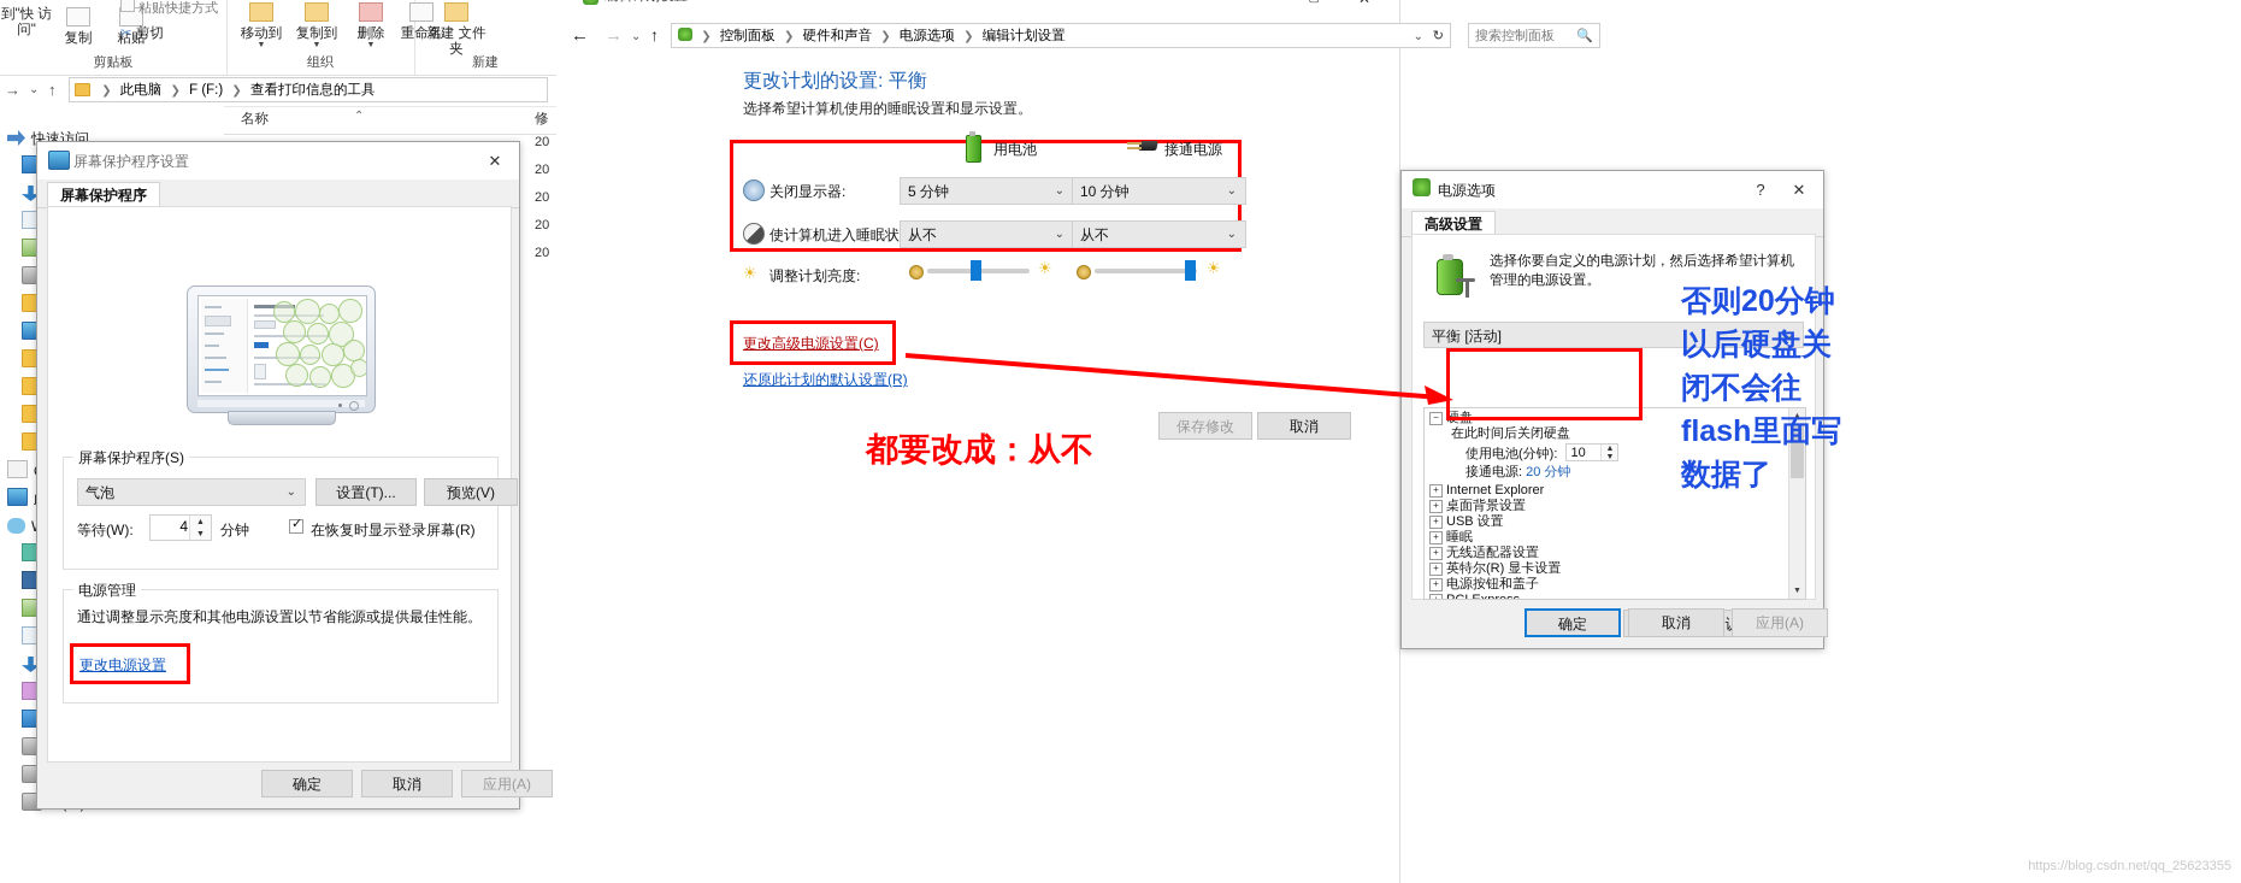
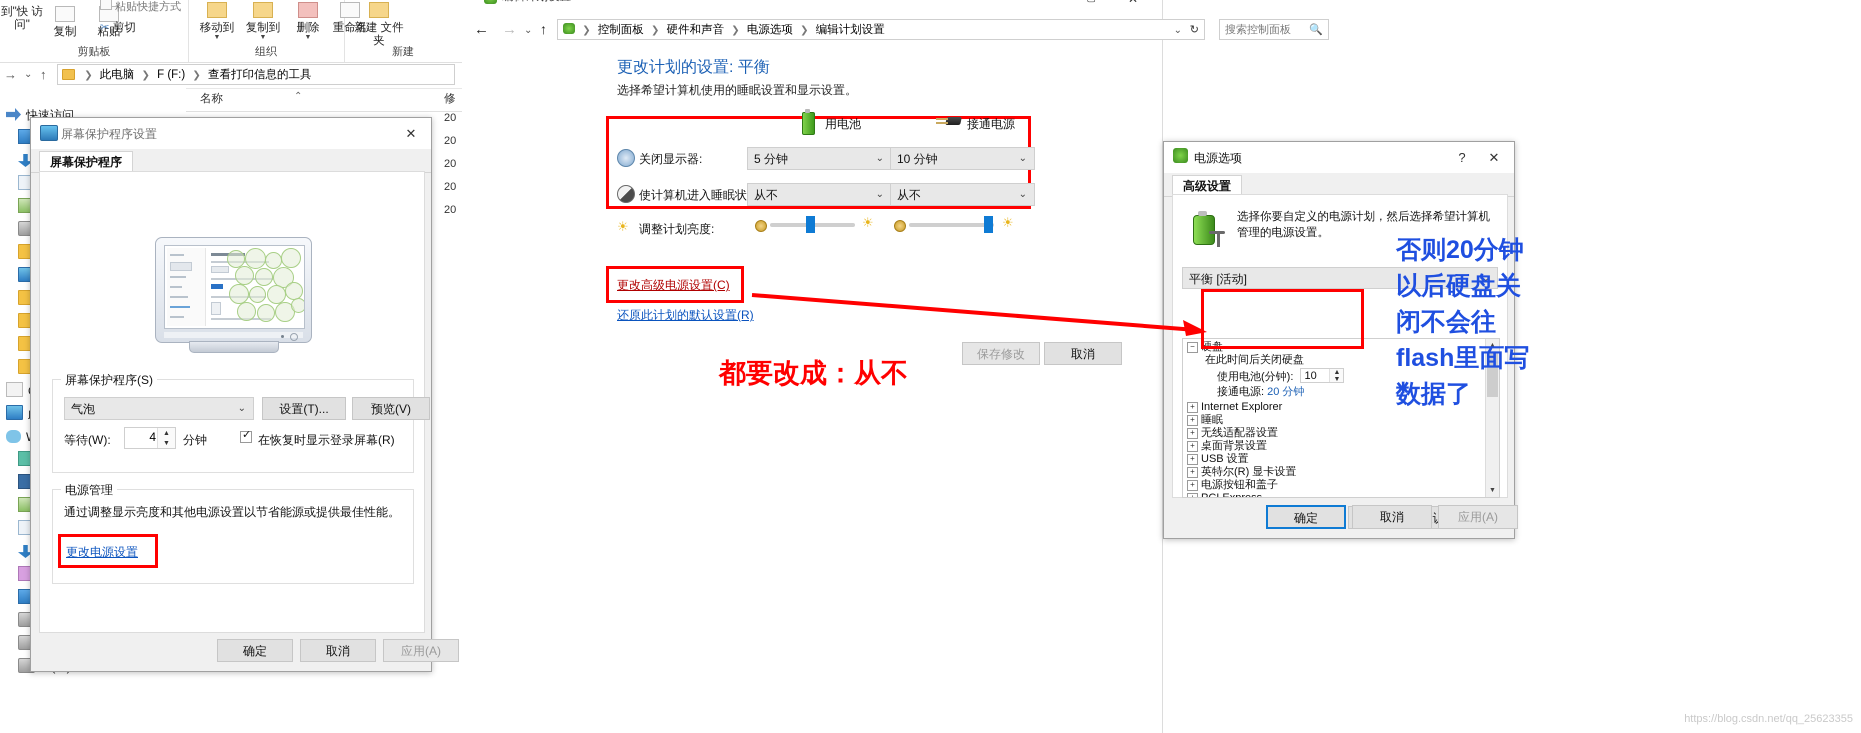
  到"快 访问"
  复制
  粘贴
  粘贴快捷方式
  ✂ 剪切
  剪贴板
  移动到
  复制到
  删除
  重命名
  组织
  新建 文件夹
  新建
  →
  ⌄
  ↑
  ❯ 此电脑 ❯ F (F:) ❯ 查看打印信息的工具
  名称
  ⌃
  修
  20
  20
  20
  20
  20
  快速访问
  ←
  →
  ⌄
  ↑
  ❯ 控制面板 ❯ 硬件和声音 ❯ 电源选项 ❯ 编辑计划设置
  ⌄
  ↻
  搜索控制面板
  🔍
  更改计划的设置: 平衡
  选择希望计算机使用的睡眠设置和显示设置。
  用电池
  接通电源
  关闭显示器:
  5 分钟
  ⌄
  10 分钟
  ⌄
  使计算机进入睡眠状
  从不
  ⌄
  从不
  ⌄
  ☀
  调整计划亮度:
  ☀
  ☀
  更改高级电源设置(C)
  还原此计划的默认设置(R)
  保存修改
  取消
  屏幕保护程序设置
  ✕
  屏幕保护程序
  屏幕保护程序(S)
  气泡
  ⌄
  设置(T)...
  预览(V)
  等待(W):
  4
  分钟
  在恢复时显示登录屏幕(R)
  电源管理
  通过调整显示亮度和其他电源设置以节省能源或提供最佳性能。
  更改电源设置
  确定
  取消
  应用(A)
  电源选项
  ?
  ✕
  高级设置
  选择你要自定义的电源计划，然后选择希望计算机管理的电源设置。
  平衡 [活动]
  ⌄
  − 硬盘
  在此时间后关闭硬盘
  使用电池(分钟):
  10
  接通电源: 20 分钟
  + Internet Explorer
- + 桌面背景设置
+ + 睡眠
- + USB 设置
+ + 无线适配器设置
- + 睡眠
+ + 桌面背景设置
- + 无线适配器设置
+ + USB 设置
  + 英特尔(R) 显卡设置
  + 电源按钮和盖子
  确定
  取消
  应用(A)
  都要改成：从不
  否则20分钟
  以后硬盘关
  闭不会往
  flash里面写
  数据了
  https://blog.csdn.net/qq_25623355
